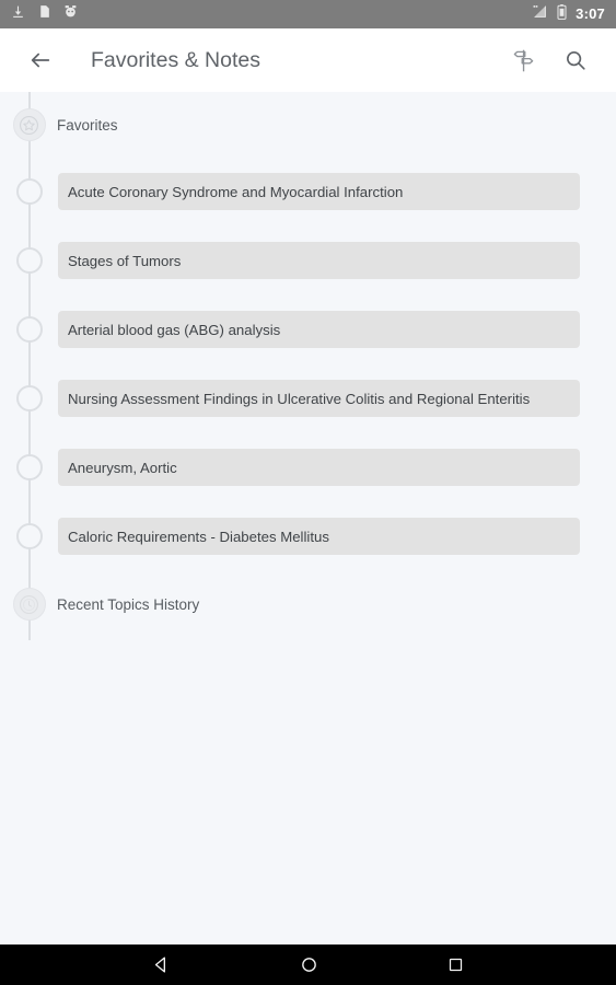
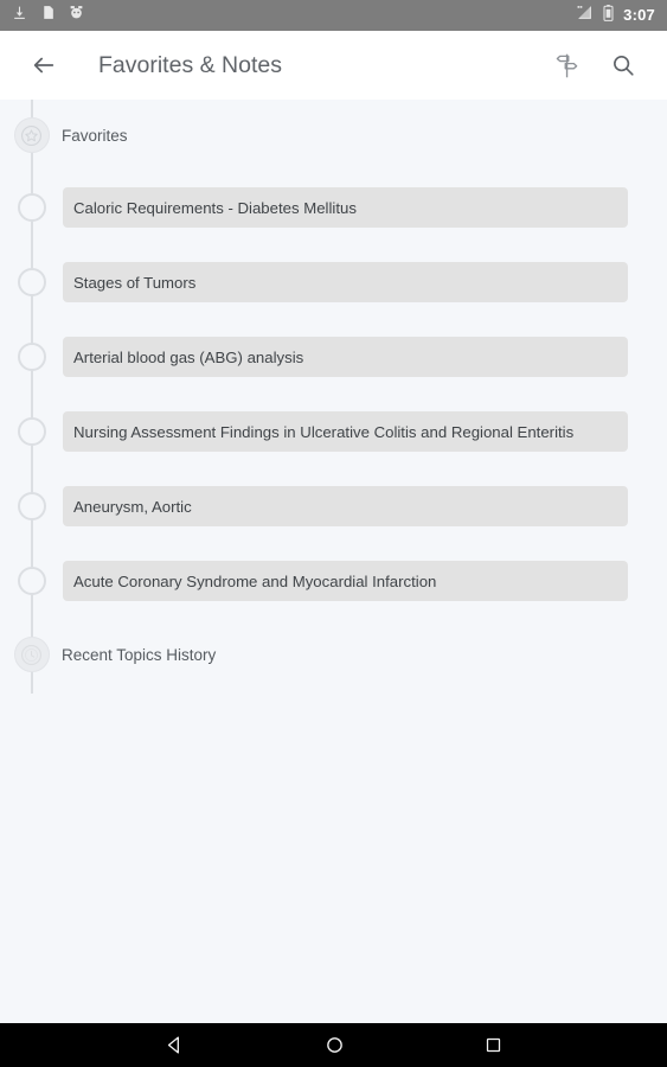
  3:07
  Favorites & Notes
  Favorites
- Acute Coronary Syndrome and Myocardial Infarction
+ Caloric Requirements - Diabetes Mellitus
  Stages of Tumors
  Arterial blood gas (ABG) analysis
  Nursing Assessment Findings in Ulcerative Colitis and Regional Enteritis
  Aneurysm, Aortic
- Caloric Requirements - Diabetes Mellitus
+ Acute Coronary Syndrome and Myocardial Infarction
  Recent Topics History
